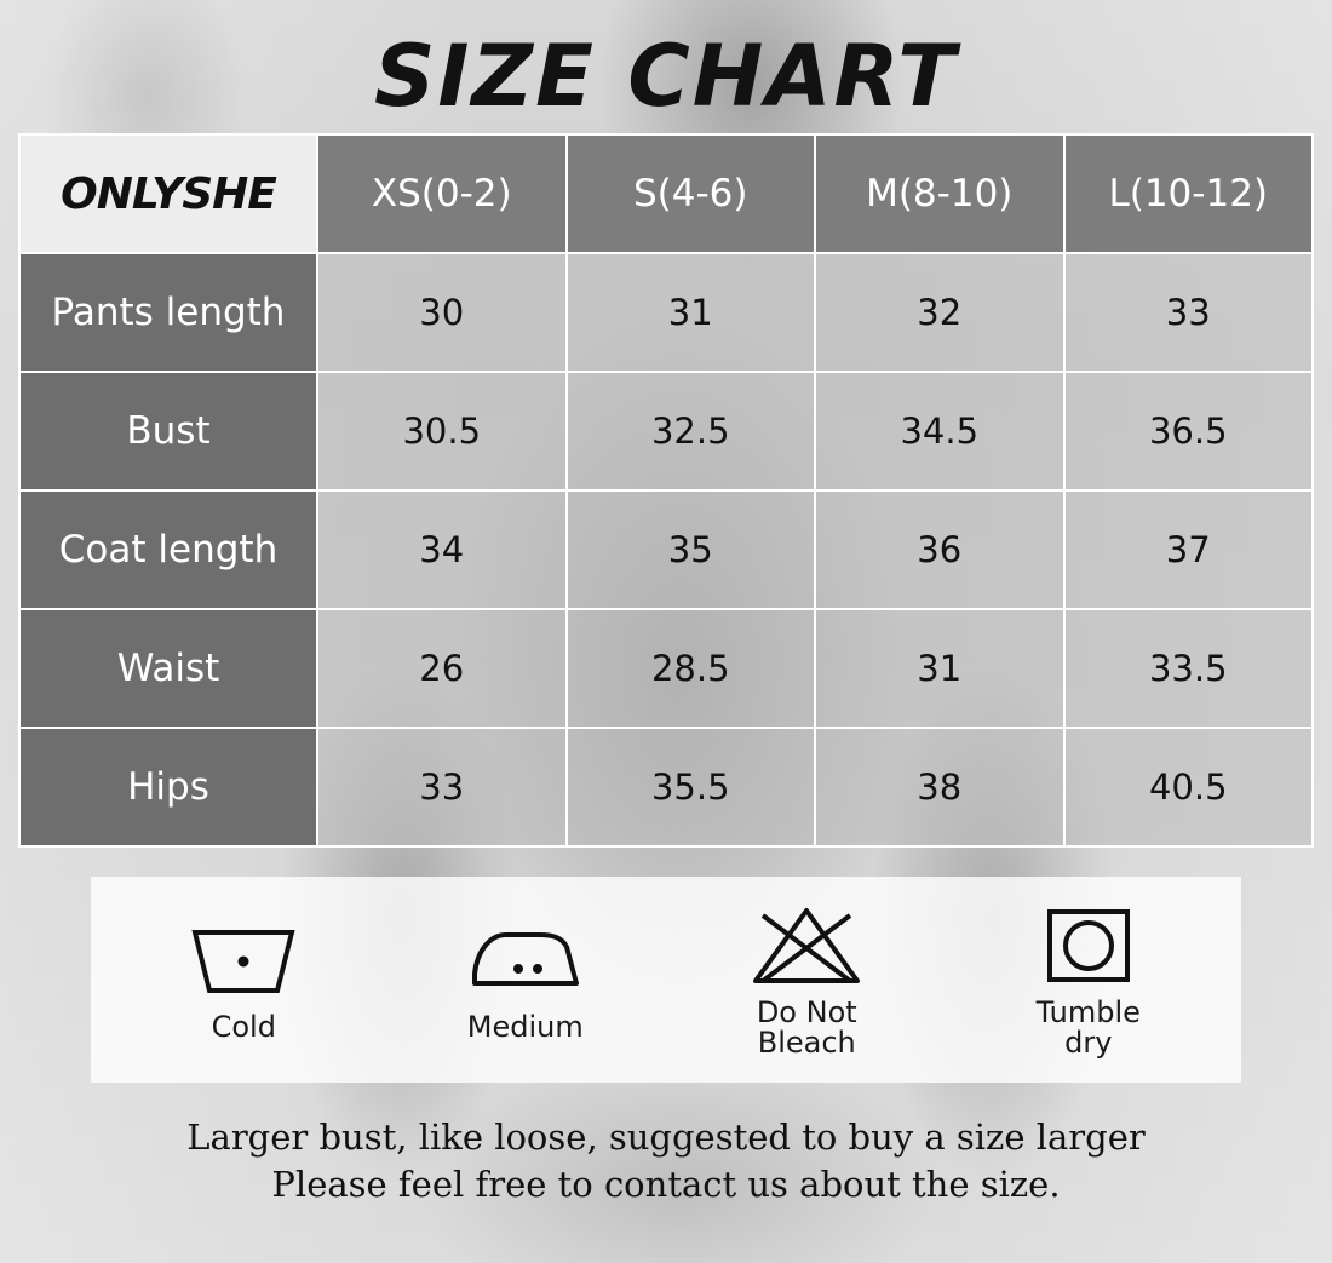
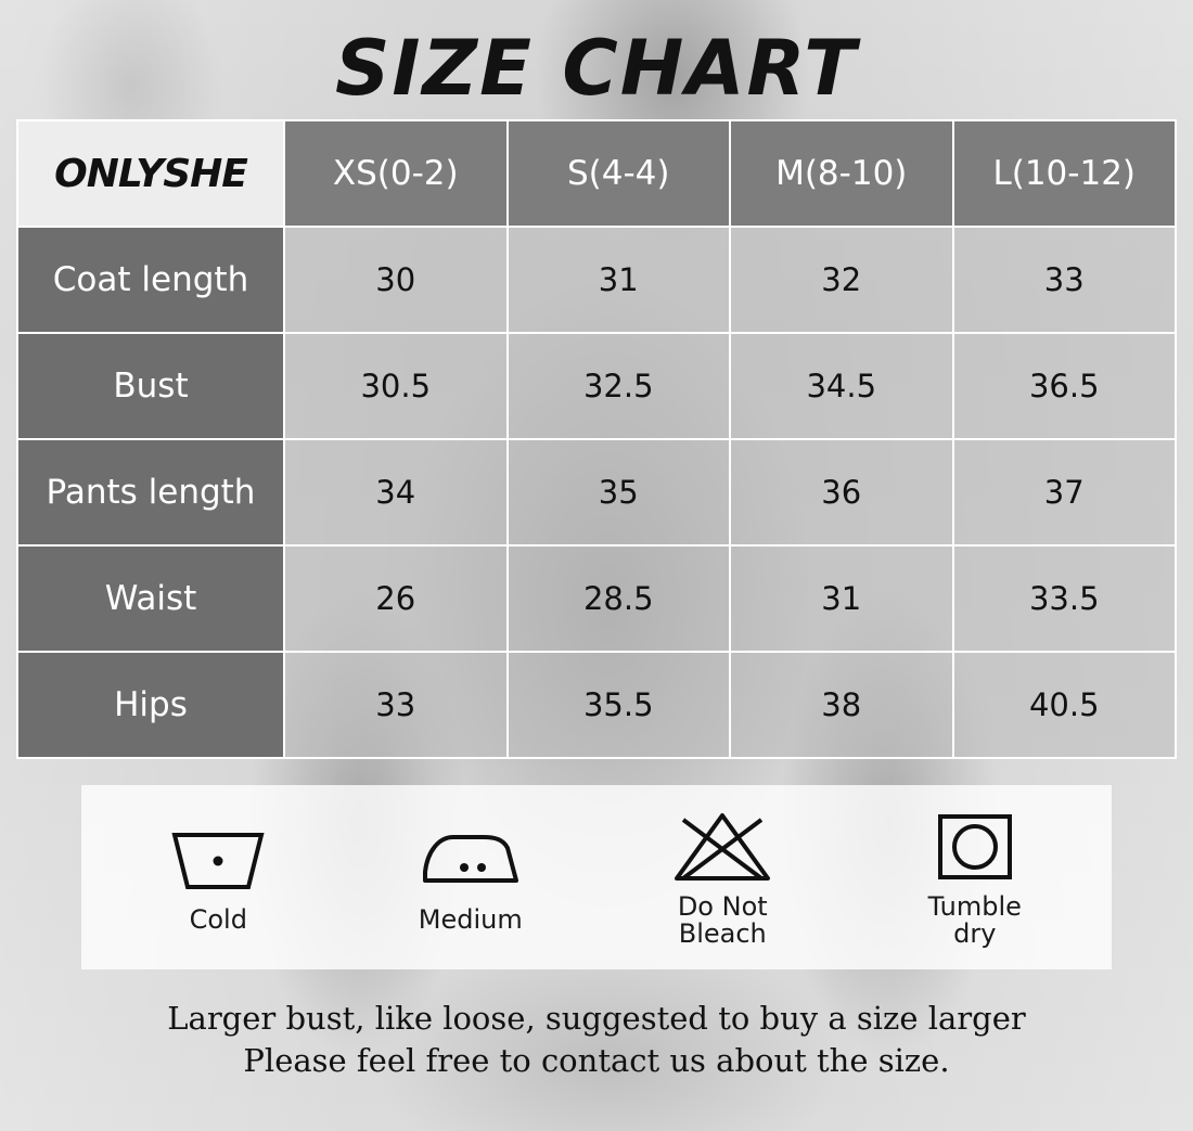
  SIZE CHART
- ONLYSHE	XS(0-2)	S(4-6)	M(8-10)	L(10-12)
+ ONLYSHE	XS(0-2)	S(4-4)	M(8-10)	L(10-12)
- Pants length	30	31	32	33
+ Coat length	30	31	32	33
  Bust	30.5	32.5	34.5	36.5
- Coat length	34	35	36	37
+ Pants length	34	35	36	37
  Waist	26	28.5	31	33.5
  Hips	33	35.5	38	40.5
  Cold
  Medium
  Do Not
  Bleach
  Tumble
  dry
  Larger bust, like loose, suggested to buy a size larger
  Please feel free to contact us about the size.
